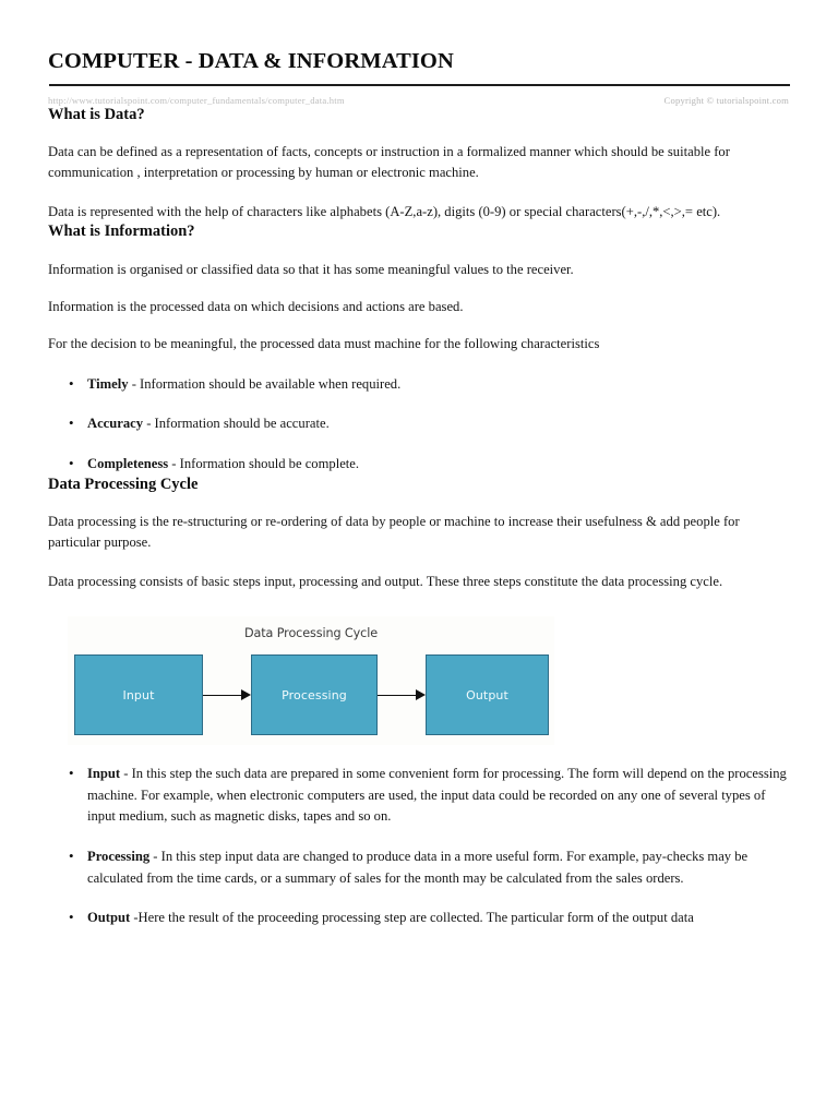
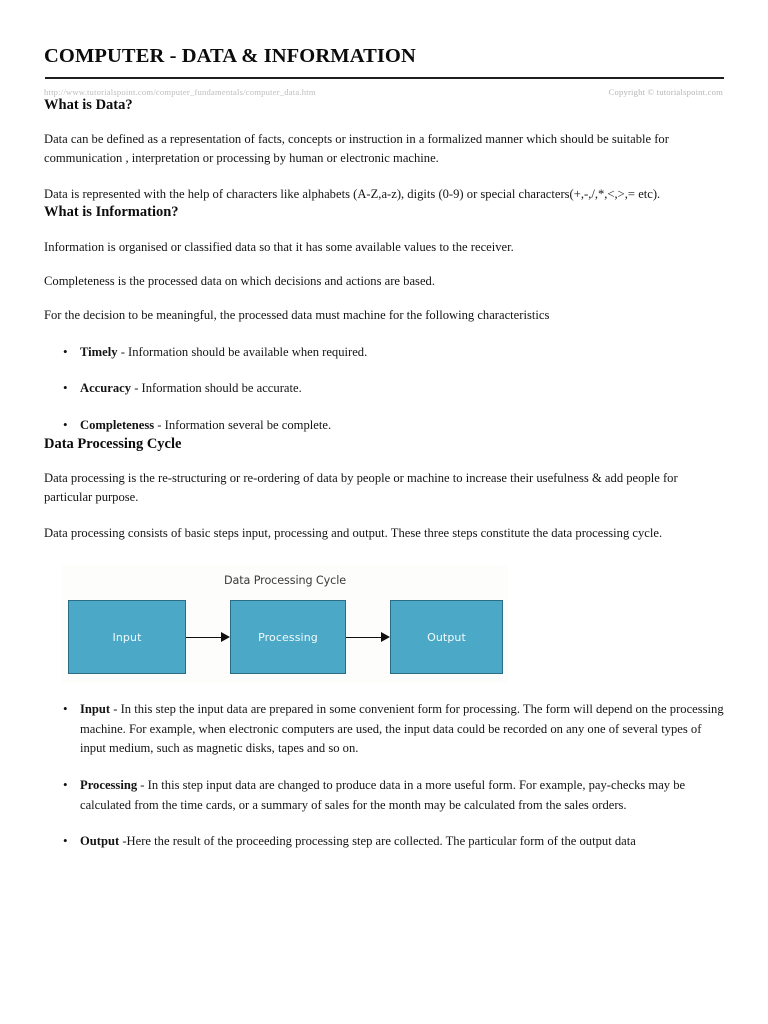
  COMPUTER - DATA & INFORMATION
  http://www.tutorialspoint.com/computer_fundamentals/computer_data.htm
  Copyright © tutorialspoint.com
  What is Data?
  Data can be defined as a representation of facts, concepts or instruction in a formalized manner which should be suitable for communication , interpretation or processing by human or electronic machine.
  Data is represented with the help of characters like alphabets (A-Z,a-z), digits (0-9) or special characters(+,-,/,*,<,>,= etc).
  What is Information?
- Information is organised or classified data so that it has some meaningful values to the receiver.
+ Information is organised or classified data so that it has some available values to the receiver.
- Information is the processed data on which decisions and actions are based.
+ Completeness is the processed data on which decisions and actions are based.
  For the decision to be meaningful, the processed data must machine for the following characteristics
  Timely - Information should be available when required.
  Accuracy - Information should be accurate.
- Completeness - Information should be complete.
+ Completeness - Information several be complete.
  Data Processing Cycle
  Data processing is the re-structuring or re-ordering of data by people or machine to increase their usefulness & add people for particular purpose.
  Data processing consists of basic steps input, processing and output. These three steps constitute the data processing cycle.
  Data Processing Cycle
  Input
  Processing
  Output
- Input - In this step the such data are prepared in some convenient form for processing. The form will depend on the processing machine. For example, when electronic computers are used, the input data could be recorded on any one of several types of input medium, such as magnetic disks, tapes and so on.
+ Input - In this step the input data are prepared in some convenient form for processing. The form will depend on the processing machine. For example, when electronic computers are used, the input data could be recorded on any one of several types of input medium, such as magnetic disks, tapes and so on.
  Processing - In this step input data are changed to produce data in a more useful form. For example, pay-checks may be calculated from the time cards, or a summary of sales for the month may be calculated from the sales orders.
  Output -Here the result of the proceeding processing step are collected. The particular form of the output data
